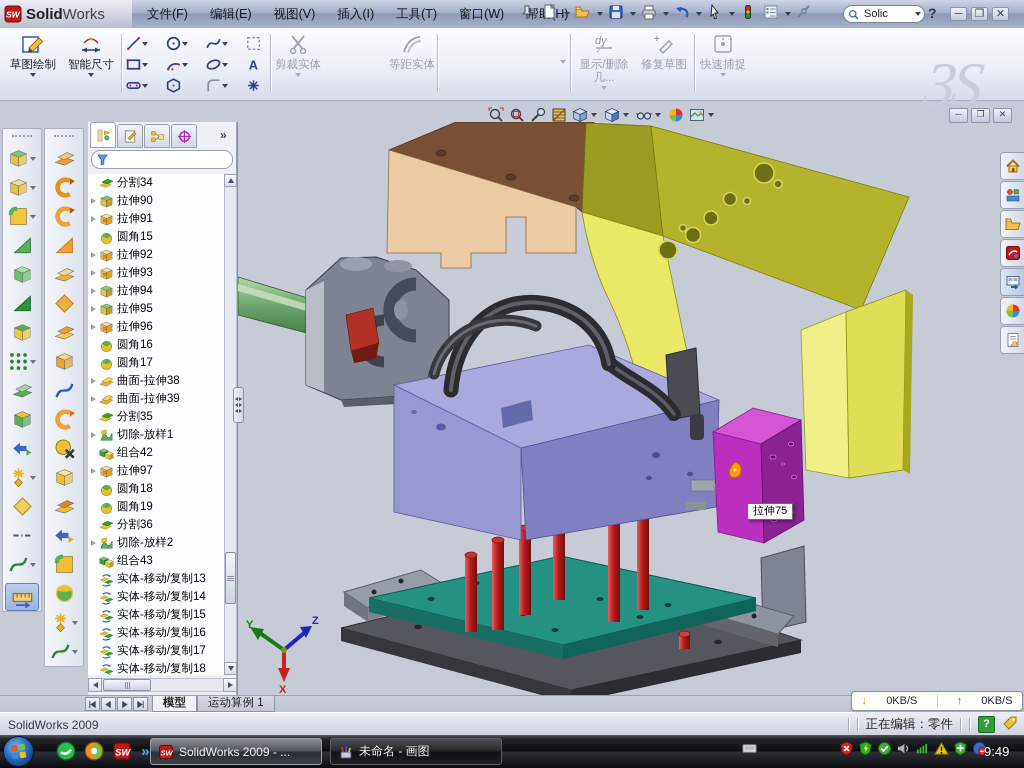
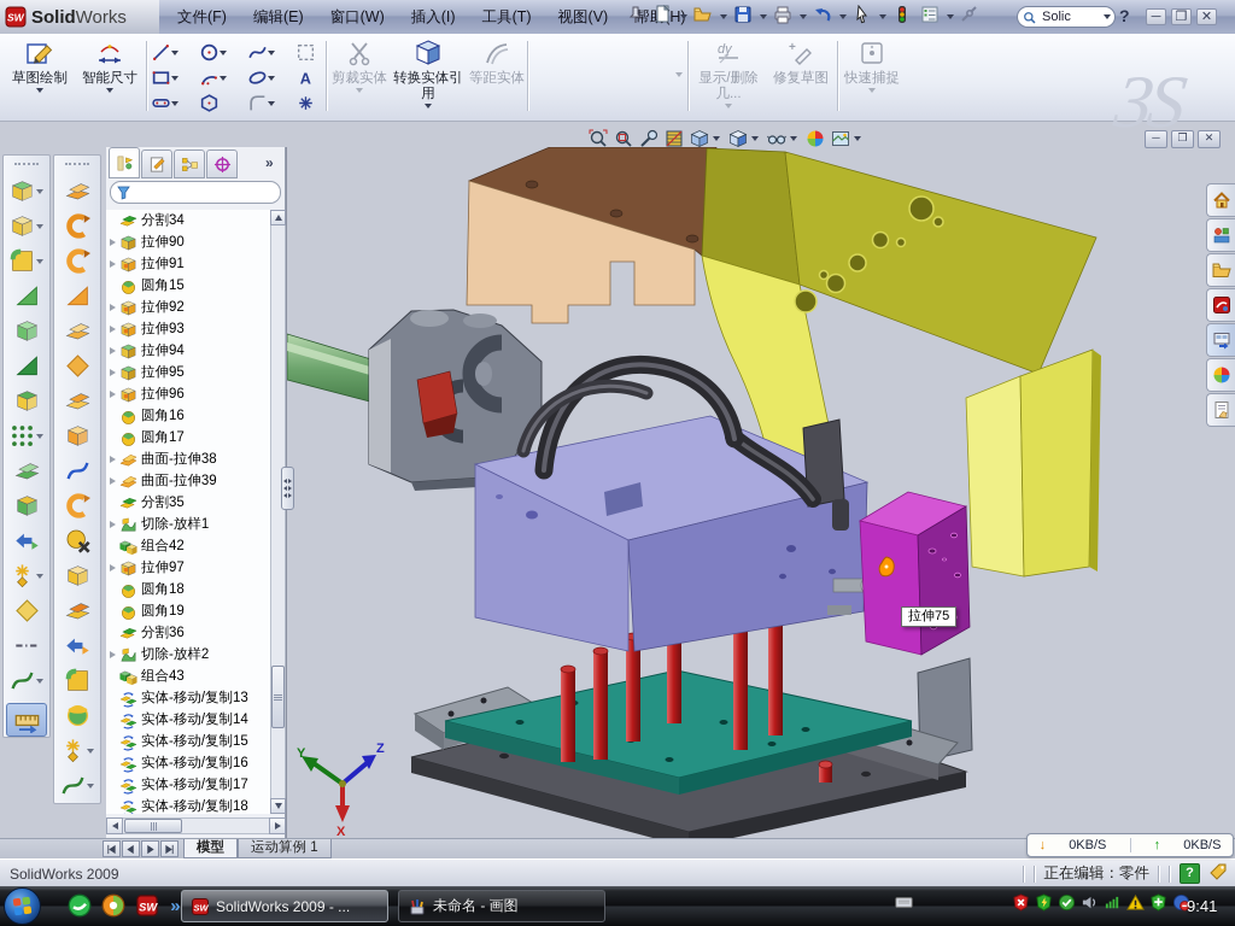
  SW
  SolidWorks
  文件(F)
  编辑(E)
- 视图(V)
+ 窗口(W)
  插入(I)
  工具(T)
- 窗口(W)
+ 视图(V)
  Solic
  ?
  ─
  ❐
  ✕
  草图绘制
  智能尺寸
  A
  剪裁实体
+ 转换实体引用
  等距实体
  dy
  显示/删除几...
  +
  修复草图
  快速捕捉
  »
  分割34
  拉伸90
  拉伸91
  圆角15
  拉伸92
  拉伸93
  拉伸94
  拉伸95
  拉伸96
  圆角16
  圆角17
  曲面-拉伸38
  曲面-拉伸39
  分割35
  切除-放样1
  组合42
  拉伸97
  圆角18
  圆角19
  分割36
  切除-放样2
  组合43
  实体-移动/复制13
  实体-移动/复制14
  实体-移动/复制15
  实体-移动/复制16
  实体-移动/复制17
  实体-移动/复制18
  Y
  Z
  X
  拉伸75
  ─
  ❐
  ✕
  模型
  运动算例 1
  SolidWorks 2009
  正在编辑：零件
  ?
  ↓
  0KB/S
  ↑
  0KB/S
  SW
  »
- 9:49
+ 9:41
  SW
  SolidWorks 2009 - ...
  未命名 - 画图
